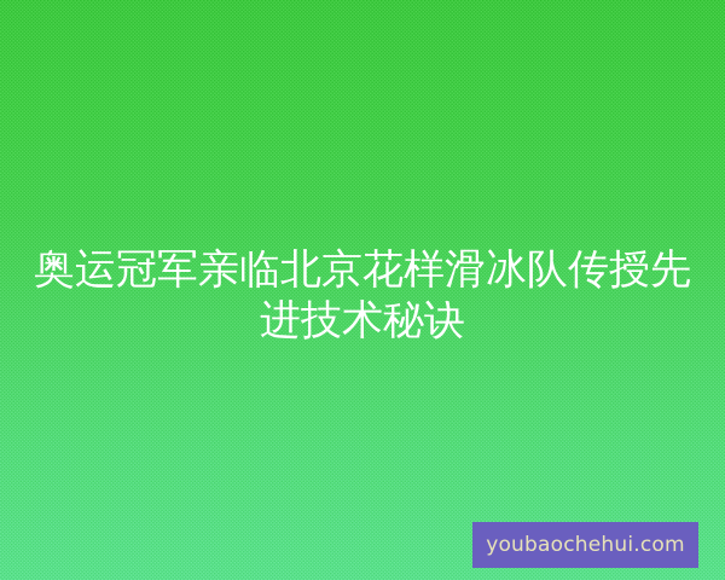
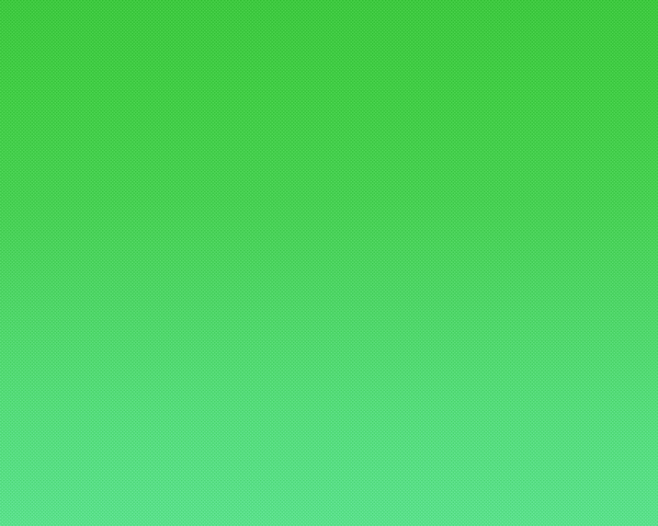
- 奥运冠军亲临北京花样滑冰队传授先进技术秘诀
- youbaochehui.com
